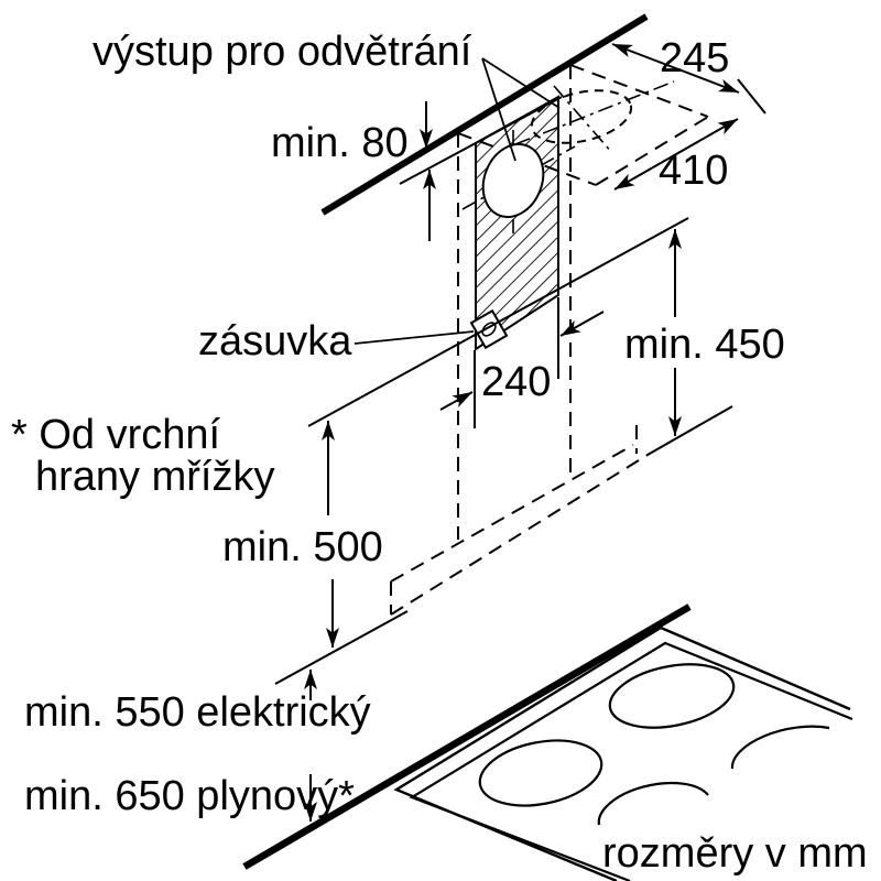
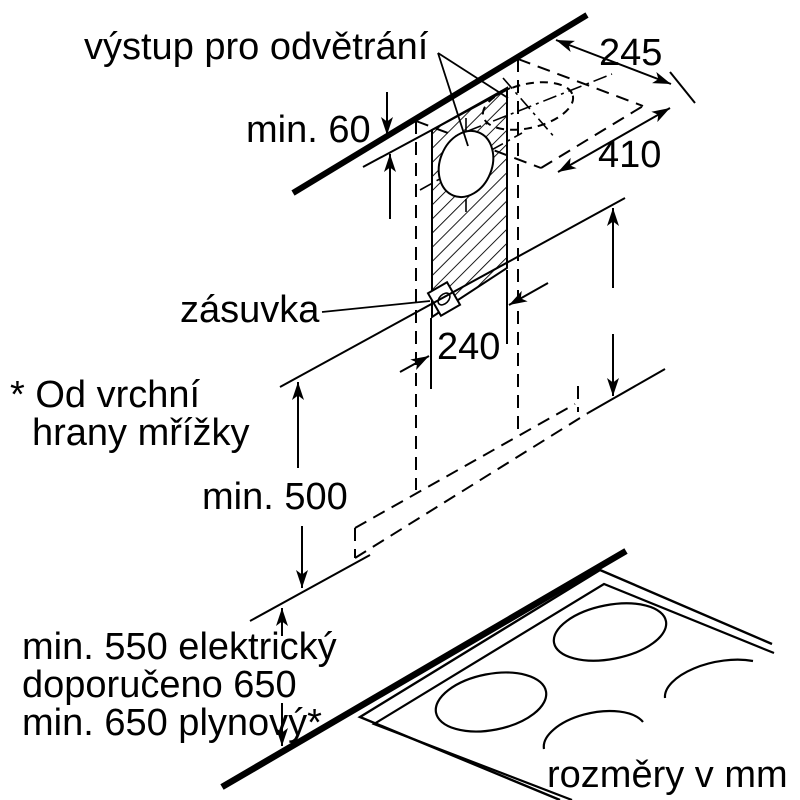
  výstup pro odvětrání
- min. 80
+ min. 60
  245
  410
  zásuvka
  240
- min. 450
  * Od vrchní
  hrany mřížky
  min. 500
  min. 550 elektrický
+ doporučeno 650
  min. 650 plynový*
  rozměry v mm
